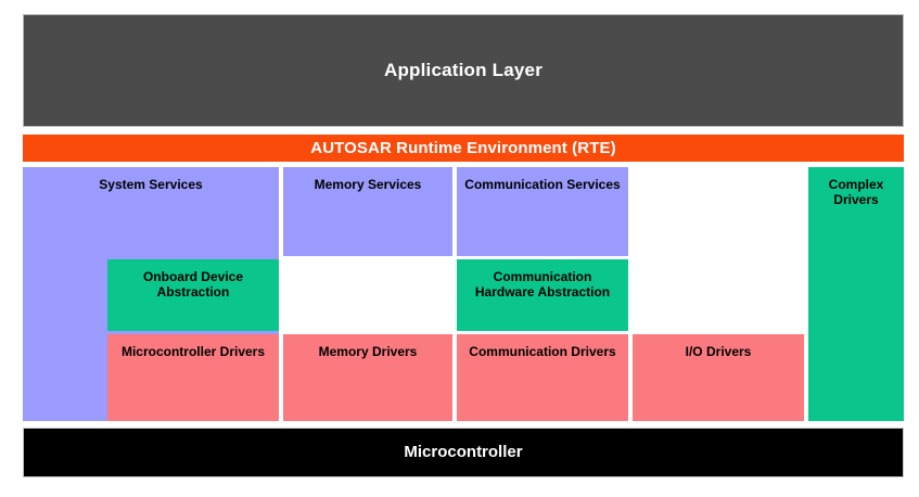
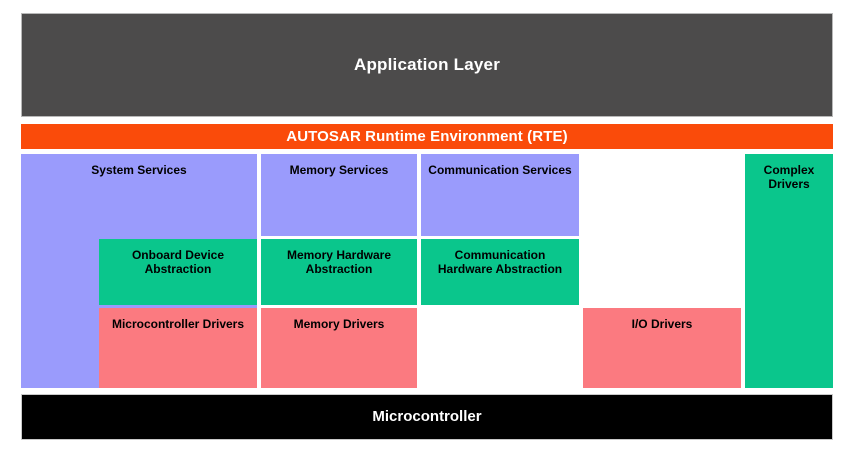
  Application Layer
  AUTOSAR Runtime Environment (RTE)
  System Services
  Memory Services
  Communication Services
  Complex Drivers
  Onboard Device Abstraction
+ Memory Hardware Abstraction
  Communication Hardware Abstraction
  Microcontroller Drivers
  Memory Drivers
- Communication Drivers
  I/O Drivers
  Microcontroller
